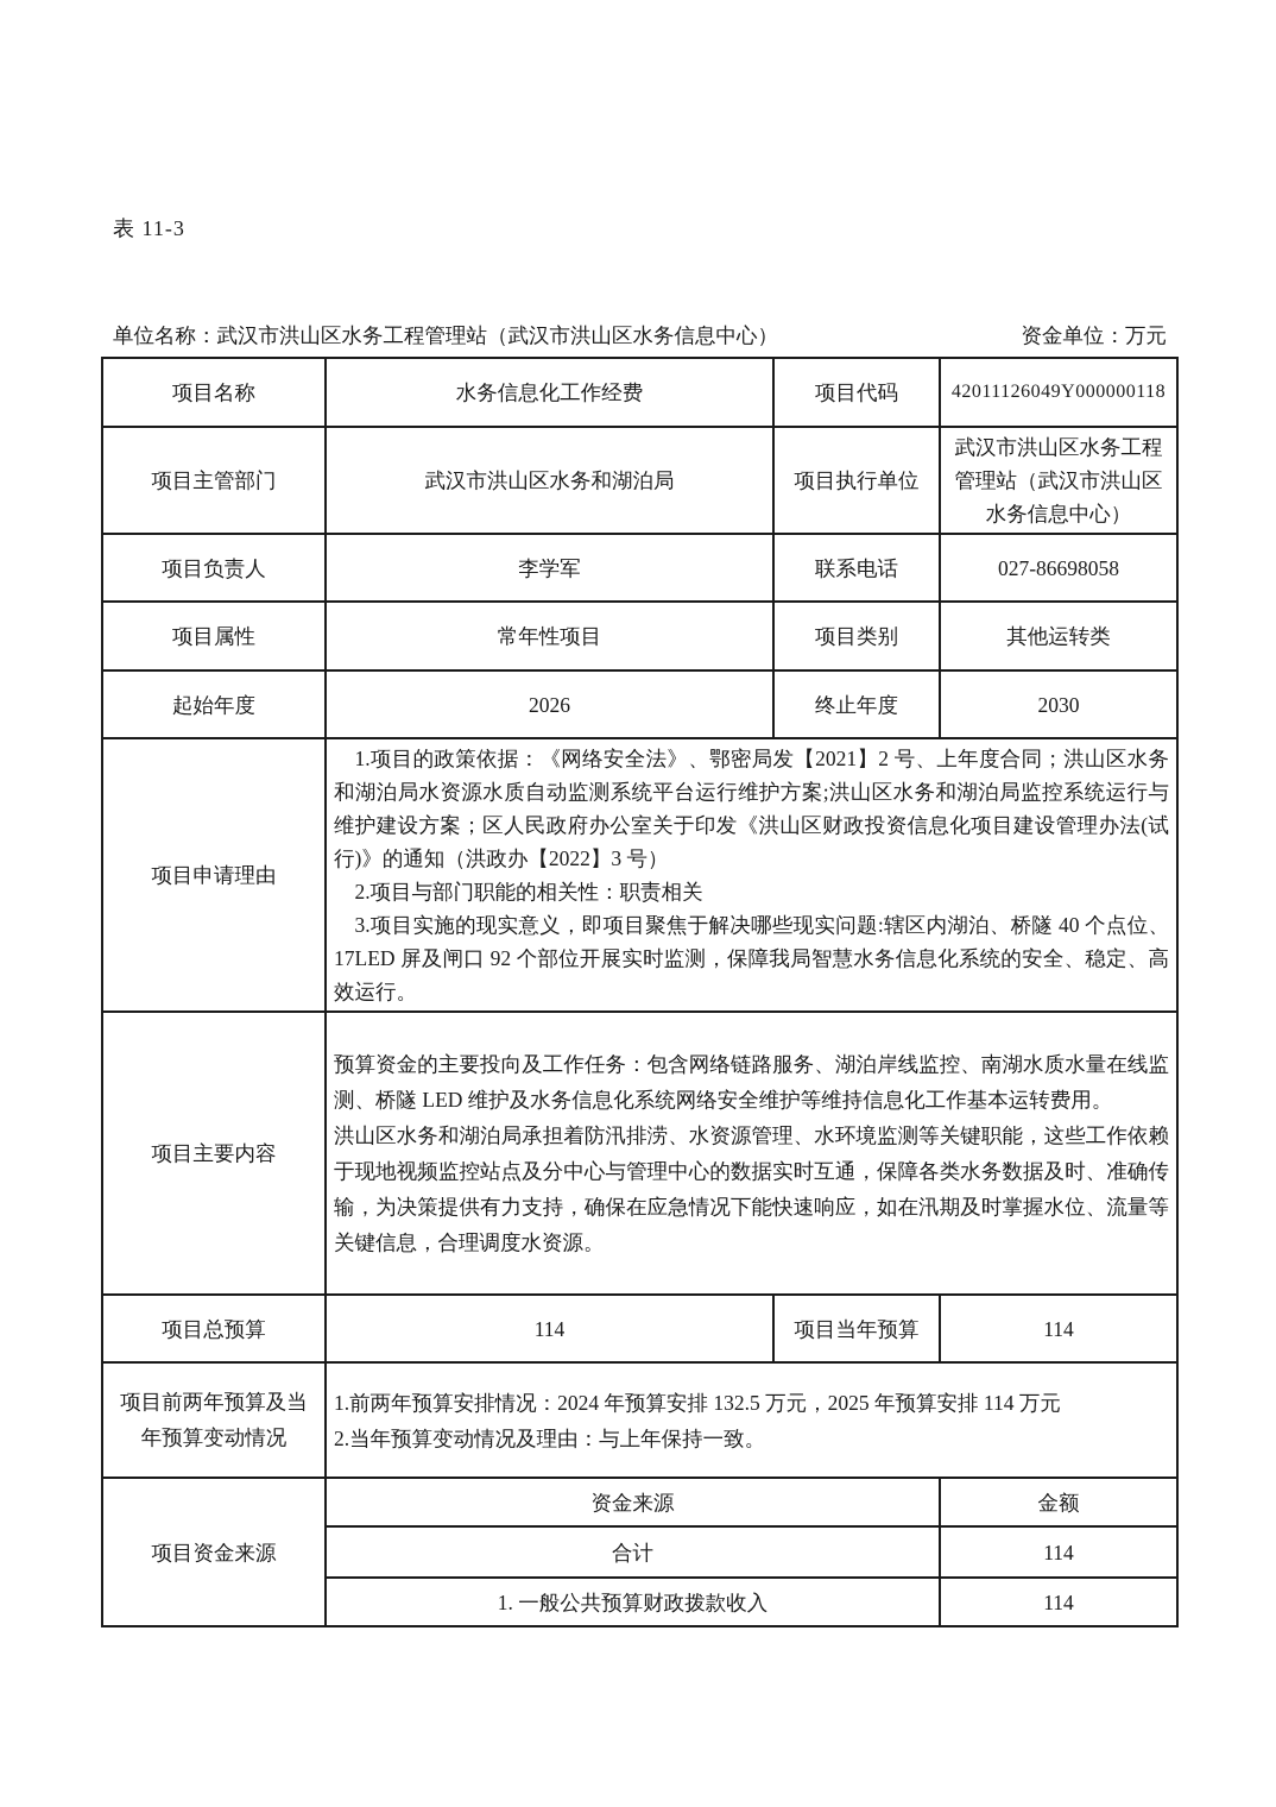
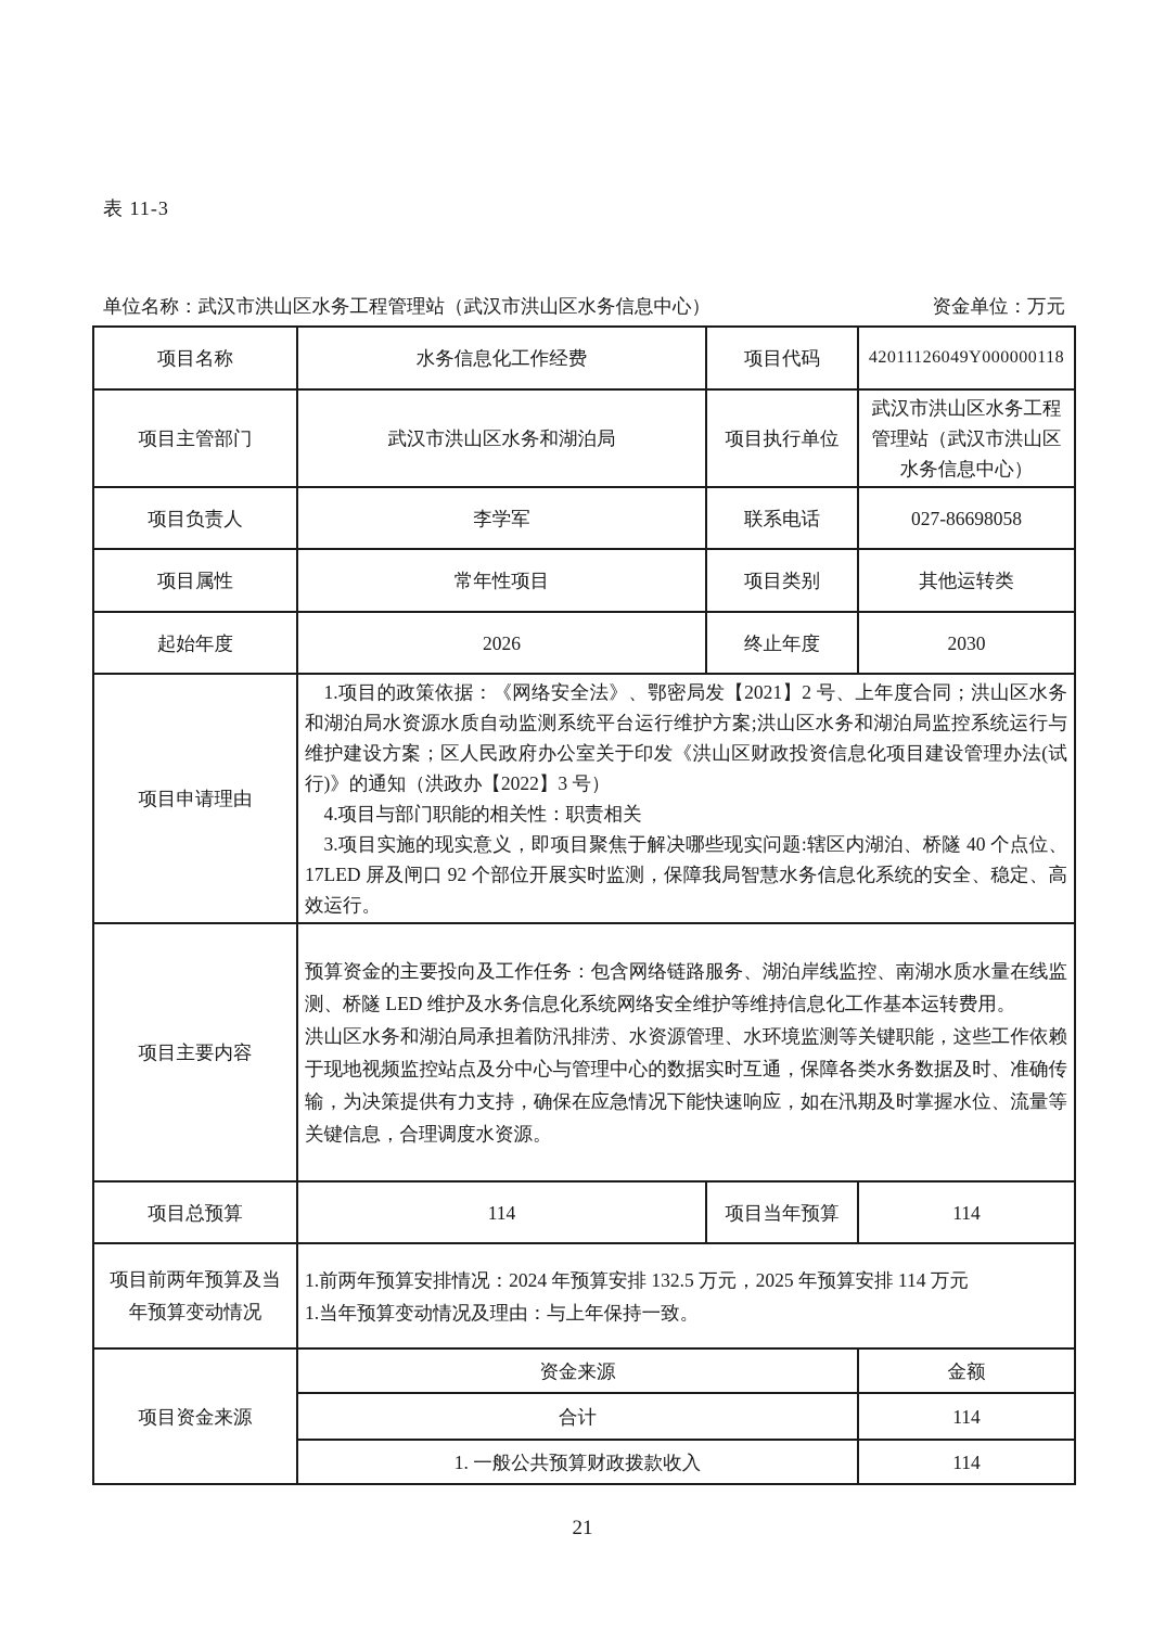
  表 11-3
  单位名称：武汉市洪山区水务工程管理站（武汉市洪山区水务信息中心）
  资金单位：万元
  项目名称	水务信息化工作经费	项目代码	42011126049Y000000118
  项目主管部门	武汉市洪山区水务和湖泊局	项目执行单位	武汉市洪山区水务工程管理站（武汉市洪山区水务信息中心）
  项目负责人	李学军	联系电话	027-86698058
  项目属性	常年性项目	项目类别	其他运转类
  起始年度	2026	终止年度	2030
- 项目申请理由	1.项目的政策依据：《网络安全法》、鄂密局发【2021】2 号、上年度合同；洪山区水务和湖泊局水资源水质自动监测系统平台运行维护方案;洪山区水务和湖泊局监控系统运行与维护建设方案；区人民政府办公室关于印发《洪山区财政投资信息化项目建设管理办法(试行)》的通知（洪政办【2022】3 号） 2.项目与部门职能的相关性：职责相关 3.项目实施的现实意义，即项目聚焦于解决哪些现实问题:辖区内湖泊、桥隧 40 个点位、17LED 屏及闸口 92 个部位开展实时监测，保障我局智慧水务信息化系统的安全、稳定、高效运行。
+ 项目申请理由	1.项目的政策依据：《网络安全法》、鄂密局发【2021】2 号、上年度合同；洪山区水务和湖泊局水资源水质自动监测系统平台运行维护方案;洪山区水务和湖泊局监控系统运行与维护建设方案；区人民政府办公室关于印发《洪山区财政投资信息化项目建设管理办法(试行)》的通知（洪政办【2022】3 号） 4.项目与部门职能的相关性：职责相关 3.项目实施的现实意义，即项目聚焦于解决哪些现实问题:辖区内湖泊、桥隧 40 个点位、17LED 屏及闸口 92 个部位开展实时监测，保障我局智慧水务信息化系统的安全、稳定、高效运行。
  项目主要内容	预算资金的主要投向及工作任务：包含网络链路服务、湖泊岸线监控、南湖水质水量在线监测、桥隧 LED 维护及水务信息化系统网络安全维护等维持信息化工作基本运转费用。 洪山区水务和湖泊局承担着防汛排涝、水资源管理、水环境监测等关键职能，这些工作依赖于现地视频监控站点及分中心与管理中心的数据实时互通，保障各类水务数据及时、准确传输，为决策提供有力支持，确保在应急情况下能快速响应，如在汛期及时掌握水位、流量等关键信息，合理调度水资源。
  项目总预算	114	项目当年预算	114
- 项目前两年预算及当年预算变动情况	1.前两年预算安排情况：2024 年预算安排 132.5 万元，2025 年预算安排 114 万元 2.当年预算变动情况及理由：与上年保持一致。
+ 项目前两年预算及当年预算变动情况	1.前两年预算安排情况：2024 年预算安排 132.5 万元，2025 年预算安排 114 万元 1.当年预算变动情况及理由：与上年保持一致。
  项目资金来源	资金来源	金额
  合计	114
  1. 一般公共预算财政拨款收入	114
+ 21
